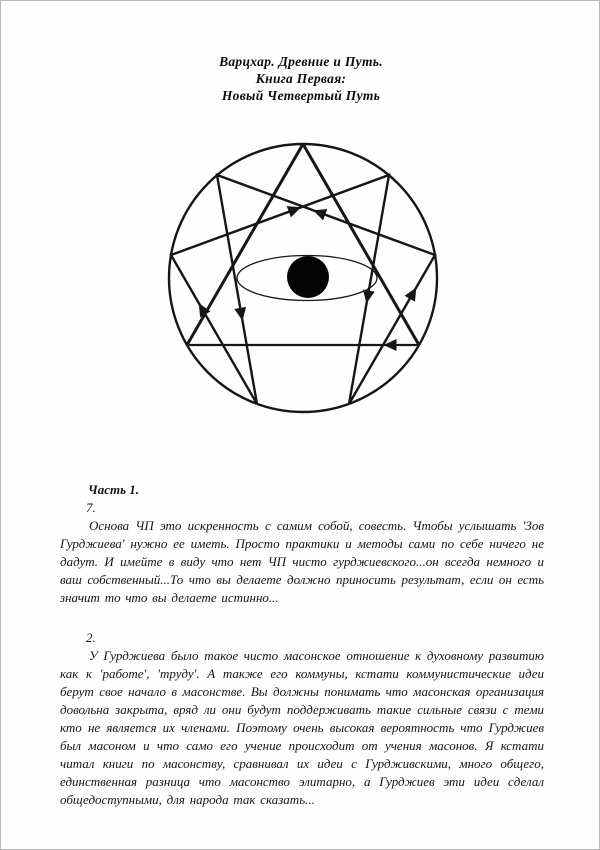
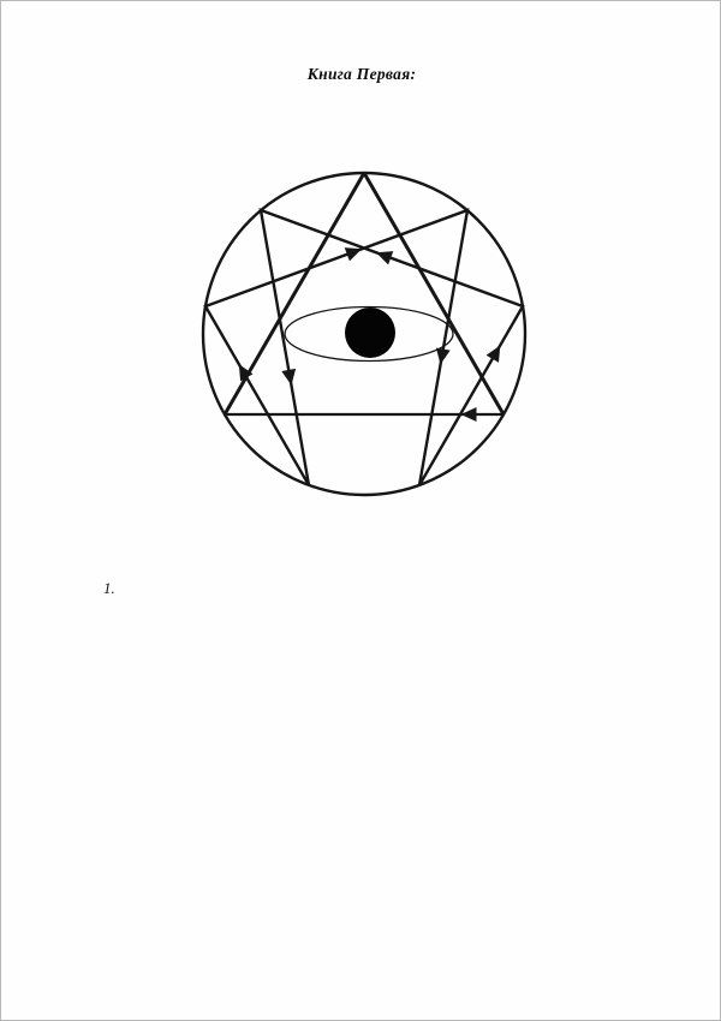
- Варцхар. Древние и Путь.
  Книга Первая:
- Новый Четвертый Путь
- Часть 1.
- 7.
+ 1.
- Основа ЧП это искренность с самим собой, совесть. Чтобы услышать 'Зов Гурджиева' нужно ее иметь. Просто практики и методы сами по себе ничего не дадут. И имейте в виду что нет ЧП чисто гурджиевского...он всегда немного и ваш собственный...То что вы делаете должно приносить результат, если он есть значит то что вы делаете истинно...
- 2.
- У Гурджиева было такое чисто масонское отношение к духовному развитию как к 'работе', 'труду'. А также его коммуны, кстати коммунистические идеи берут свое начало в масонстве. Вы должны понимать что масонская организация довольна закрыта, вряд ли они будут поддерживать такие сильные связи с теми кто не является их членами. Поэтому очень высокая вероятность что Гурджиев был масоном и что само его учение происходит от учения масонов. Я кстати читал книги по масонству, сравнивал их идеи с Гурдживскими, много общего, единственная разница что масонство элитарно, а Гурджиев эти идеи сделал общедоступными, для народа так сказать...
